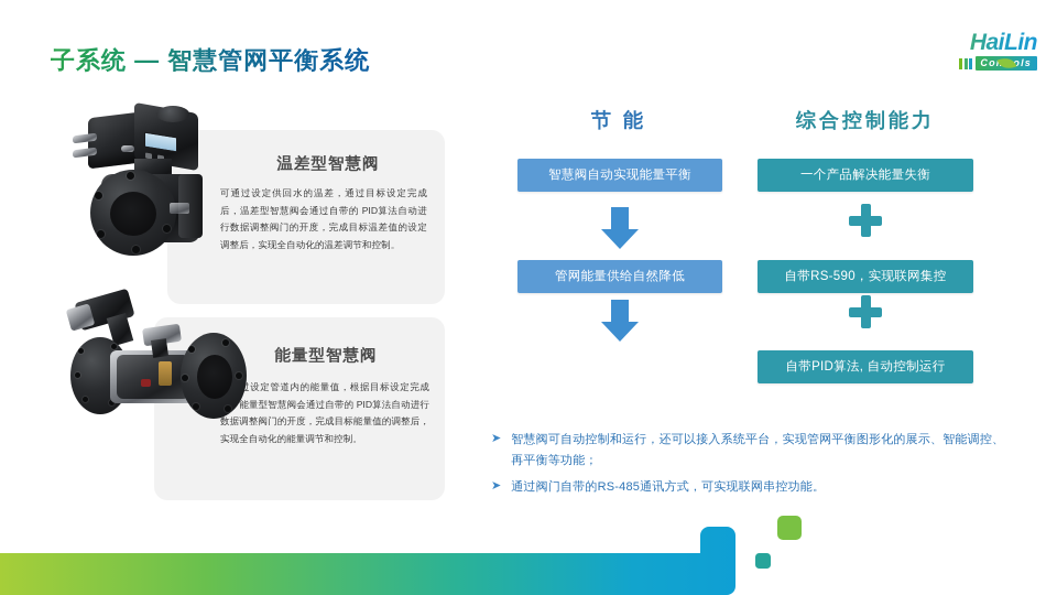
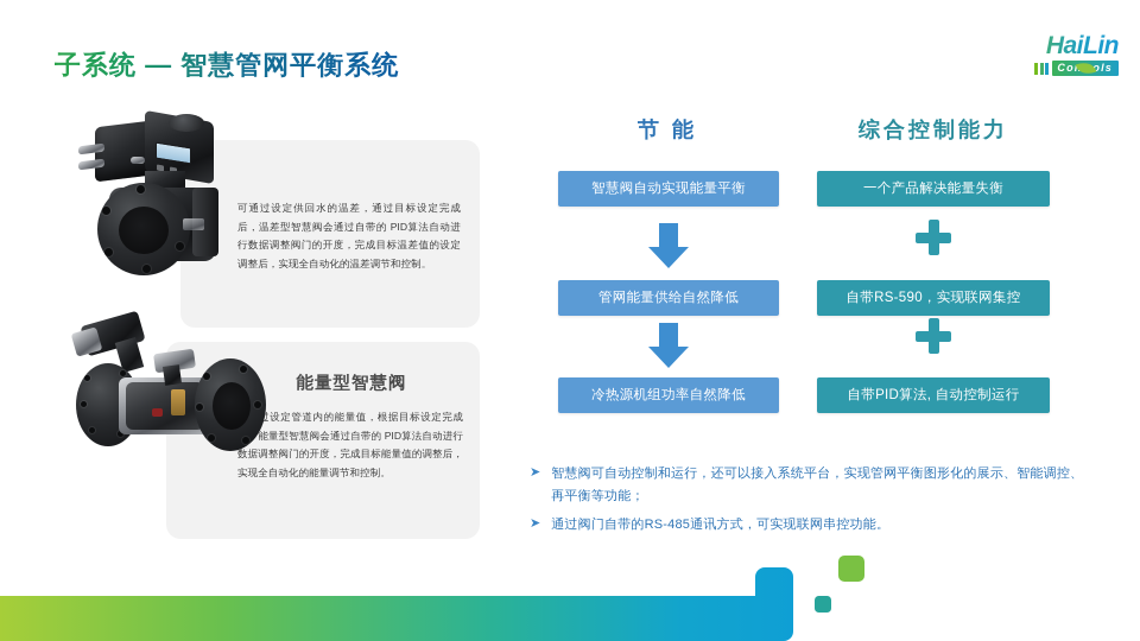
  子系统 — 智慧管网平衡系统
  HaiLin
- 温差型智慧阀
  可通过设定供回水的温差，通过目标设定完成后，温差型智慧阀会通过自带的 PID算法自动进行数据调整阀门的开度，完成目标温差值的设定调整后，实现全自动化的温差调节和控制。
  能量型智慧阀
  设定管道内的能量值，根据目标设定完成能量型智慧阀会通过自带的 PID算法自动进行数据调整阀门的开度，完成目标能量值的调整后，实现全自动化的能量调节和控制。
  节 能
  综合控制能力
  智慧阀自动实现能量平衡
  管网能量供给自然降低
+ 冷热源机组功率自然降低
  一个产品解决能量失衡
  自带RS-590，实现联网集控
  自带PID算法, 自动控制运行
  ➤
  智慧阀可自动控制和运行，还可以接入系统平台，实现管网平衡图形化的展示、智能调控、再平衡等功能；
  ➤
  通过阀门自带的RS-485通讯方式，可实现联网串控功能。
